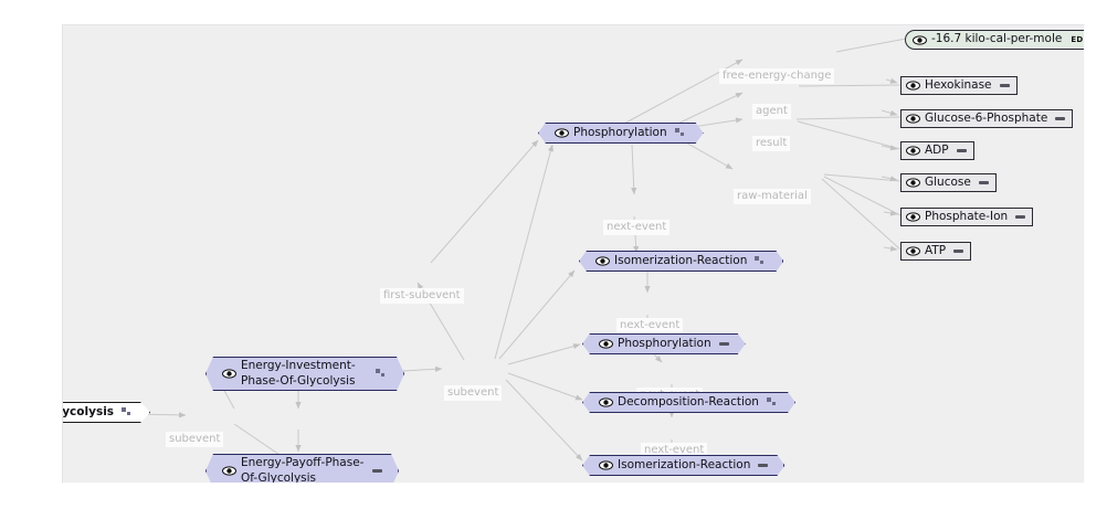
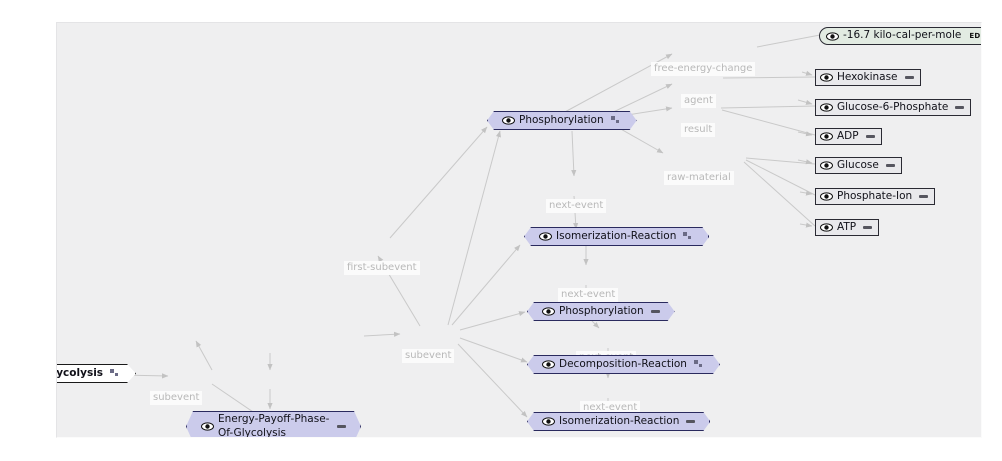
  free-energy-change
  agent
  result
  raw-material
  first-subevent
  next-event
  next-event
  next-event
  subevent
  subevent
  ycolysis
- Energy-Investment-Phase-Of-Glycolysis
  Energy-Payoff-Phase-Of-Glycolysis
  Phosphorylation
  Isomerization-Reaction
  Phosphorylation
  Decomposition-Reaction
  Isomerization-Reaction
  -16.7 kilo-cal-per-mole
  Hexokinase
  Glucose-6-Phosphate
  ADP
  Glucose
  Phosphate-Ion
  ATP
